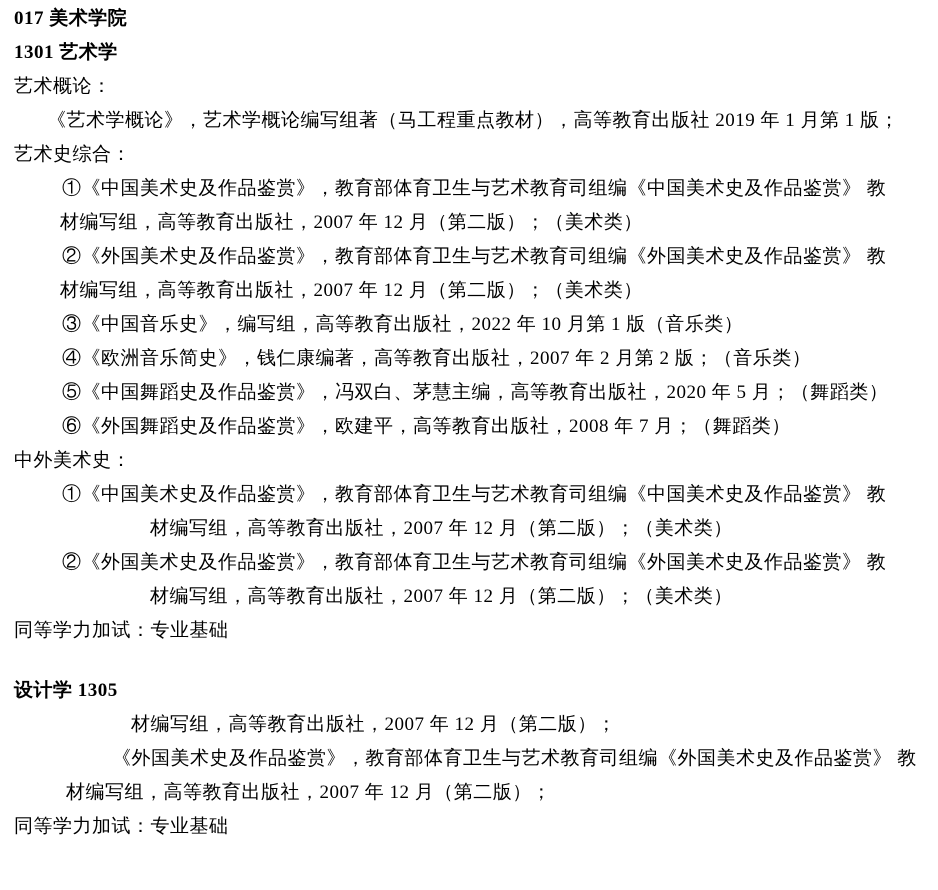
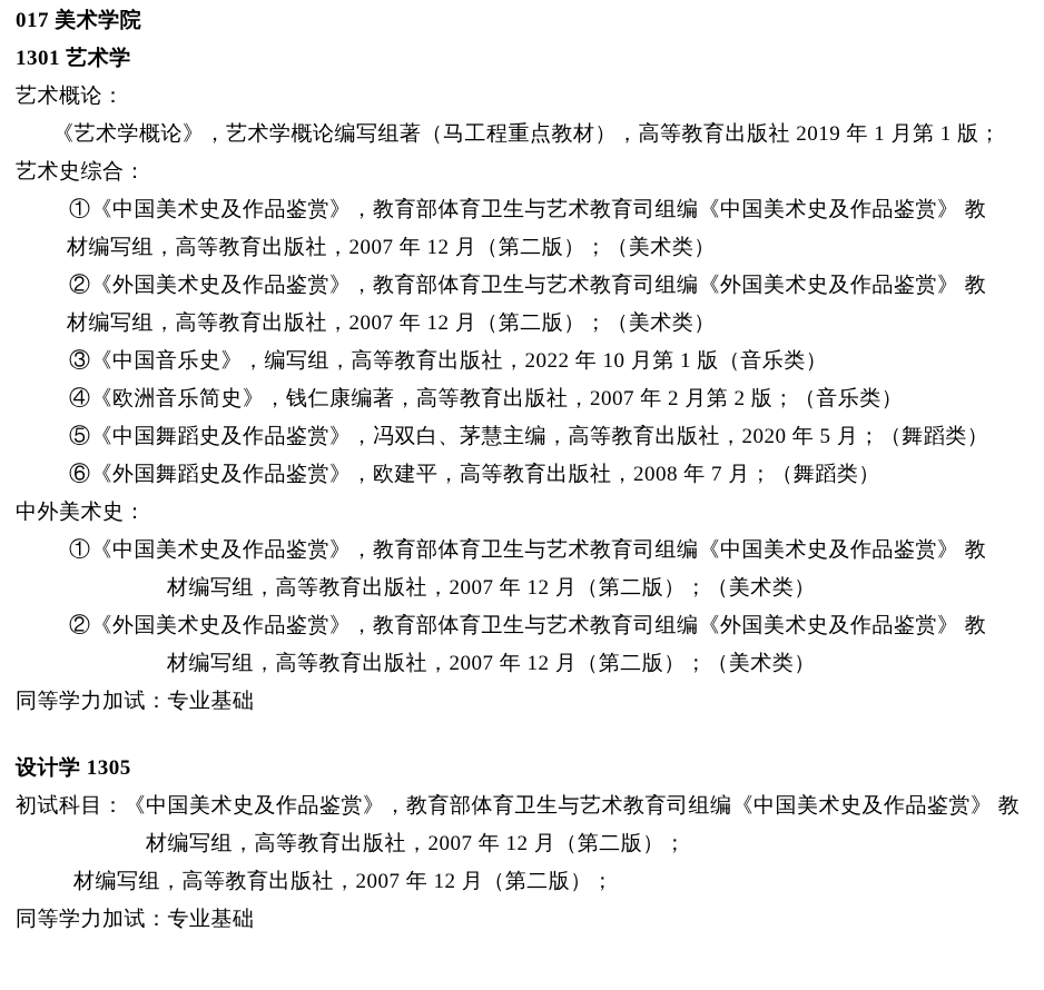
  017 美术学院
  1301 艺术学
  艺术概论：
  《艺术学概论》，艺术学概论编写组著（马工程重点教材），高等教育出版社 2019 年 1 月第 1 版；
  艺术史综合：
  ①《中国美术史及作品鉴赏》，教育部体育卫生与艺术教育司组编《中国美术史及作品鉴赏》 教
  材编写组，高等教育出版社，2007 年 12 月（第二版）；（美术类）
  ②《外国美术史及作品鉴赏》，教育部体育卫生与艺术教育司组编《外国美术史及作品鉴赏》 教
  材编写组，高等教育出版社，2007 年 12 月（第二版）；（美术类）
  ③《中国音乐史》，编写组，高等教育出版社，2022 年 10 月第 1 版（音乐类）
  ④《欧洲音乐简史》，钱仁康编著，高等教育出版社，2007 年 2 月第 2 版；（音乐类）
  ⑤《中国舞蹈史及作品鉴赏》，冯双白、茅慧主编，高等教育出版社，2020 年 5 月；（舞蹈类）
  ⑥《外国舞蹈史及作品鉴赏》，欧建平，高等教育出版社，2008 年 7 月；（舞蹈类）
  中外美术史：
  ①《中国美术史及作品鉴赏》，教育部体育卫生与艺术教育司组编《中国美术史及作品鉴赏》 教
  材编写组，高等教育出版社，2007 年 12 月（第二版）；（美术类）
  ②《外国美术史及作品鉴赏》，教育部体育卫生与艺术教育司组编《外国美术史及作品鉴赏》 教
  材编写组，高等教育出版社，2007 年 12 月（第二版）；（美术类）
  同等学力加试：专业基础
  设计学 1305
+ 初试科目：《中国美术史及作品鉴赏》，教育部体育卫生与艺术教育司组编《中国美术史及作品鉴赏》 教
  材编写组，高等教育出版社，2007 年 12 月（第二版）；
- 《外国美术史及作品鉴赏》，教育部体育卫生与艺术教育司组编《外国美术史及作品鉴赏》 教
  材编写组，高等教育出版社，2007 年 12 月（第二版）；
  同等学力加试：专业基础
